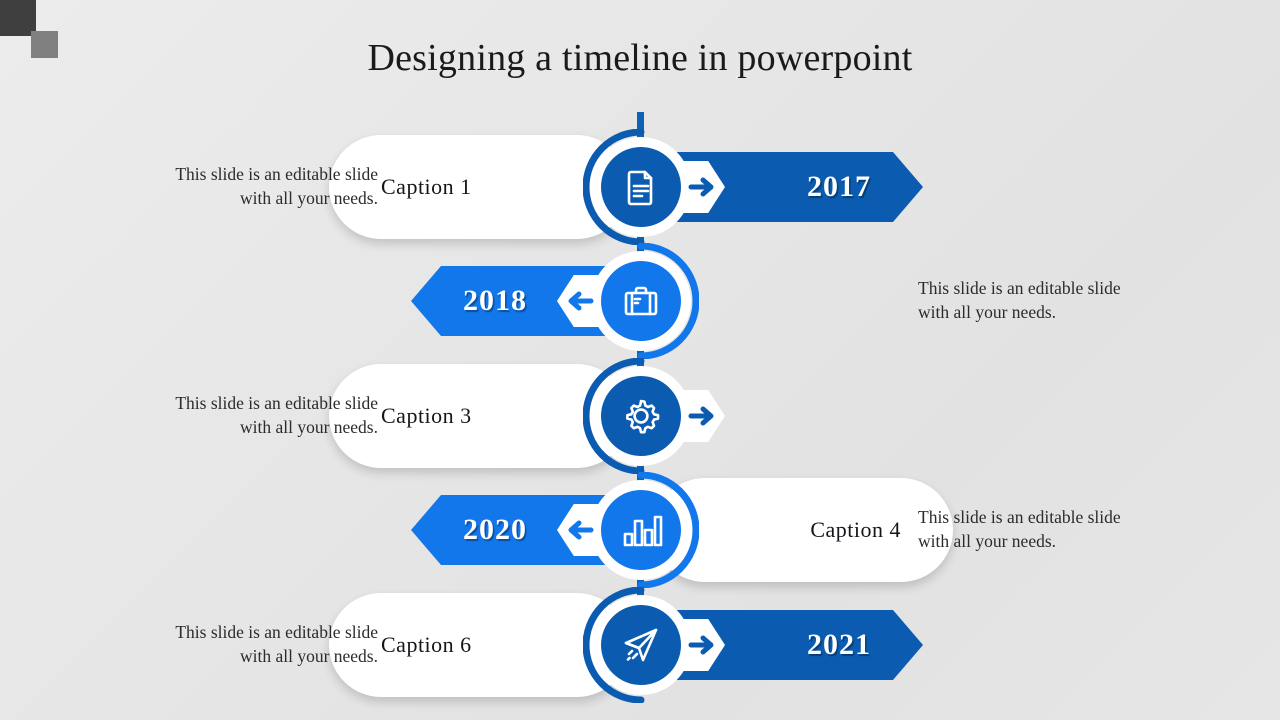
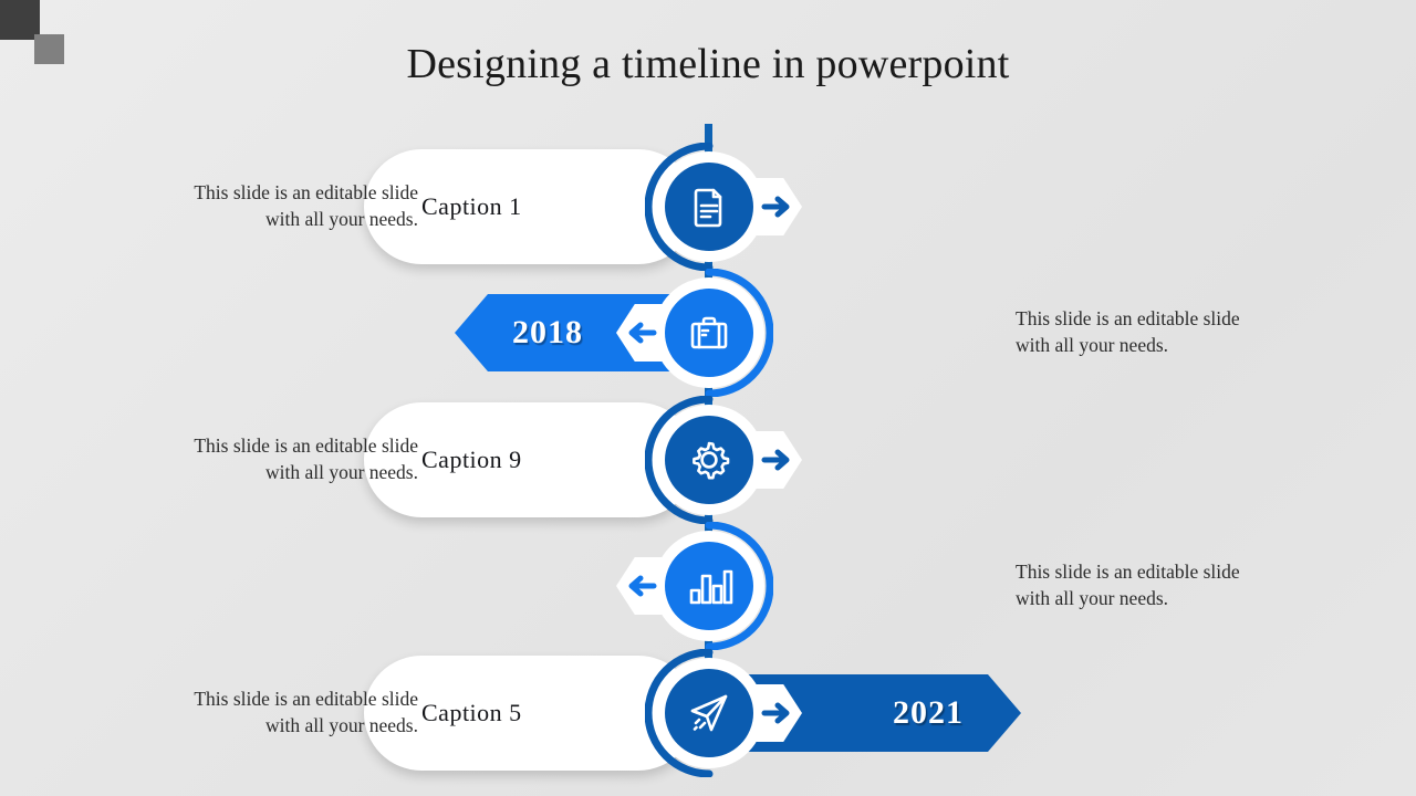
  Designing a timeline in powerpoint
- 2017
  Caption 1
  This slide is an editable slide with all your needs.
  2018
  This slide is an editable slide with all your needs.
- Caption 3
+ Caption 9
  This slide is an editable slide with all your needs.
- 2020
- Caption 4
  This slide is an editable slide with all your needs.
  2021
- Caption 6
+ Caption 5
  This slide is an editable slide with all your needs.
